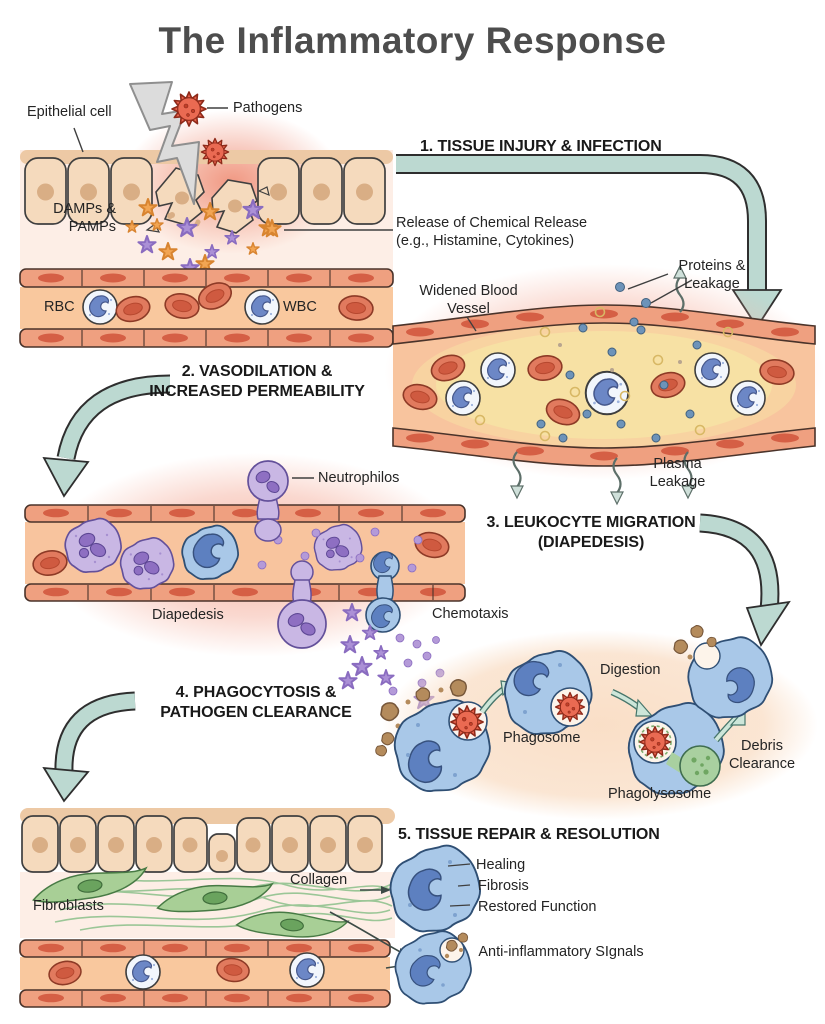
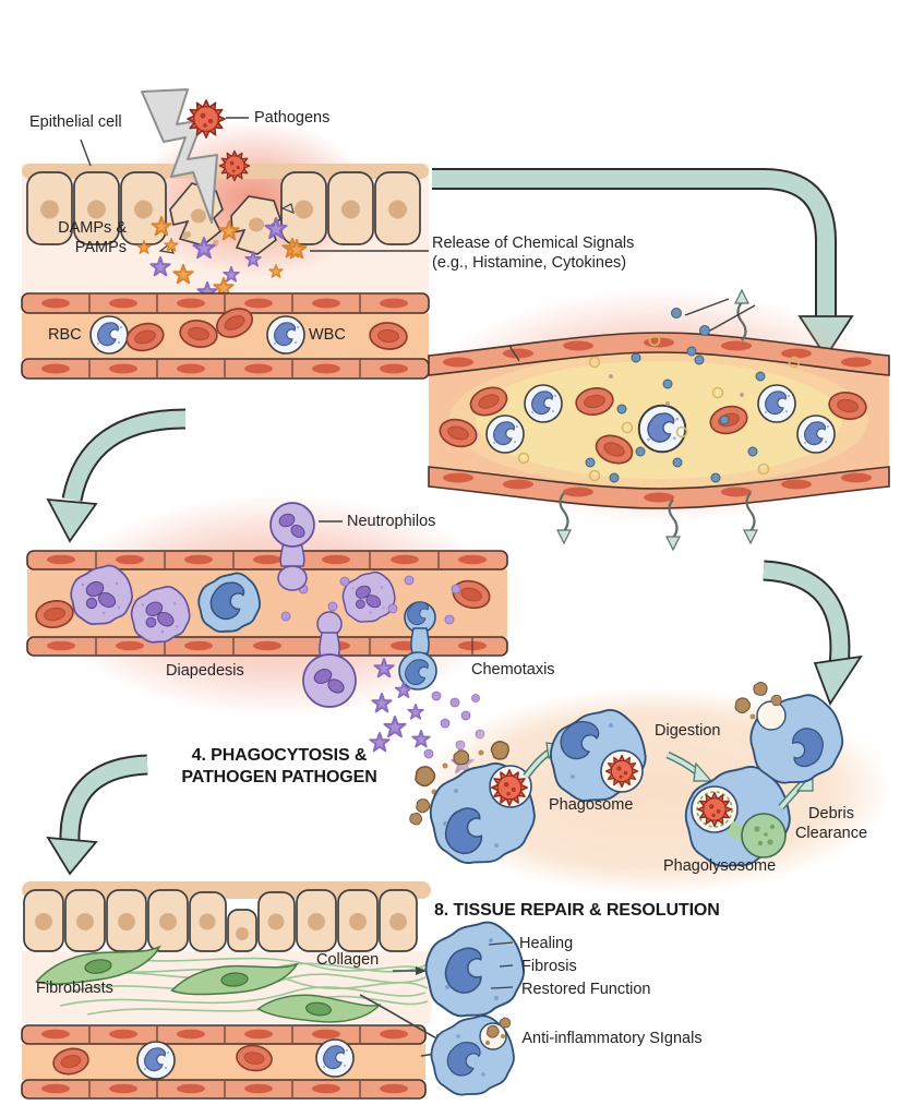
- The Inflammatory Response
- 1. TISSUE INJURY & INFECTION
- 2. VASODILATION & INCREASED PERMEABILITY
- 3. LEUKOCYTE MIGRATION (DIAPEDESIS)
- 4. PHAGOCYTOSIS & PATHOGEN CLEARANCE
+ 4. PHAGOCYTOSIS & PATHOGEN PATHOGEN
- 5. TISSUE REPAIR & RESOLUTION
+ 8. TISSUE REPAIR & RESOLUTION
  Epithelial cell
  Pathogens
  DAMPs & PAMPs
- Release of Chemical Release (e.g., Histamine, Cytokines)
+ Release of Chemical Signals (e.g., Histamine, Cytokines)
  RBC
  WBC
- Widened Blood Vessel
- Proteins & Leakage
- Plasma Leakage
  Neutrophilos
  Diapedesis
  Chemotaxis
  Phagosome
  Digestion
  Phagolysosome
  Debris Clearance
  Fibroblasts
  Collagen
  Healing
  Fibrosis
  Restored Function
  Anti-inflammatory SIgnals
